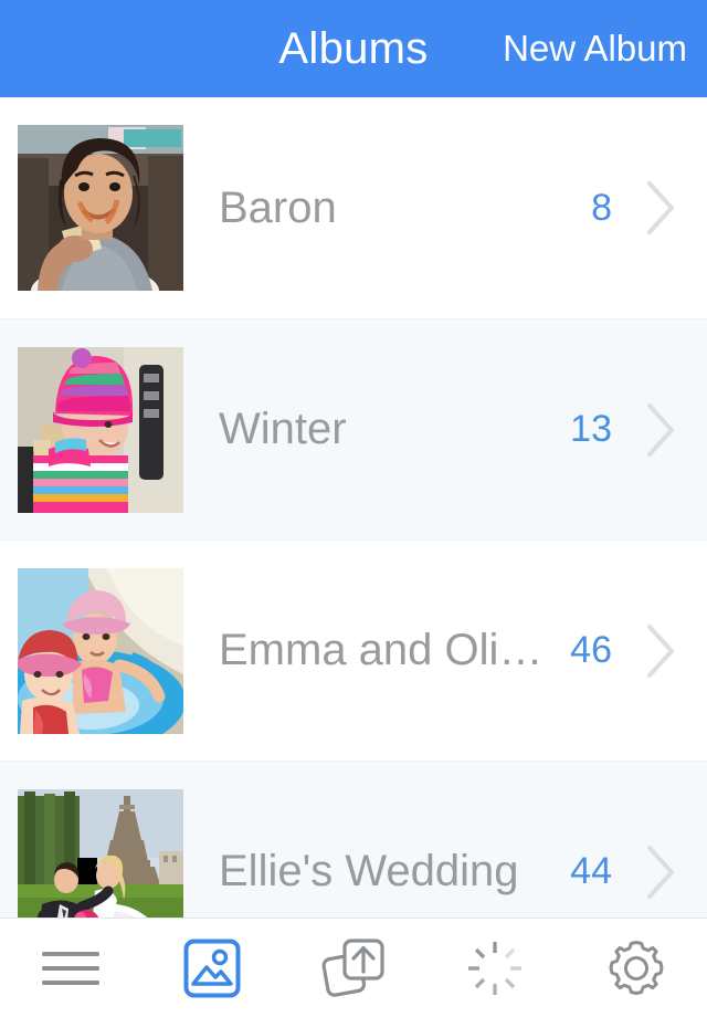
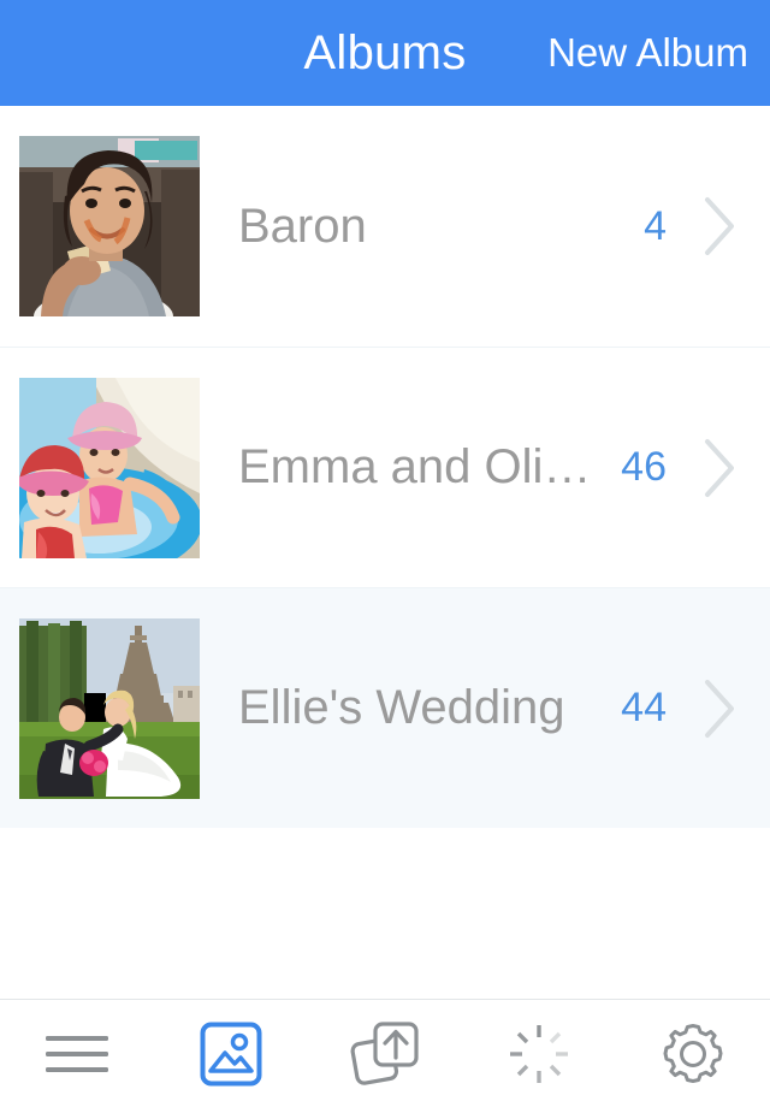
  Albums
  New Album
  Baron
- 8
+ 4
- Winter
- 13
  Emma and Olivia
  46
  Ellie's Wedding
  44
